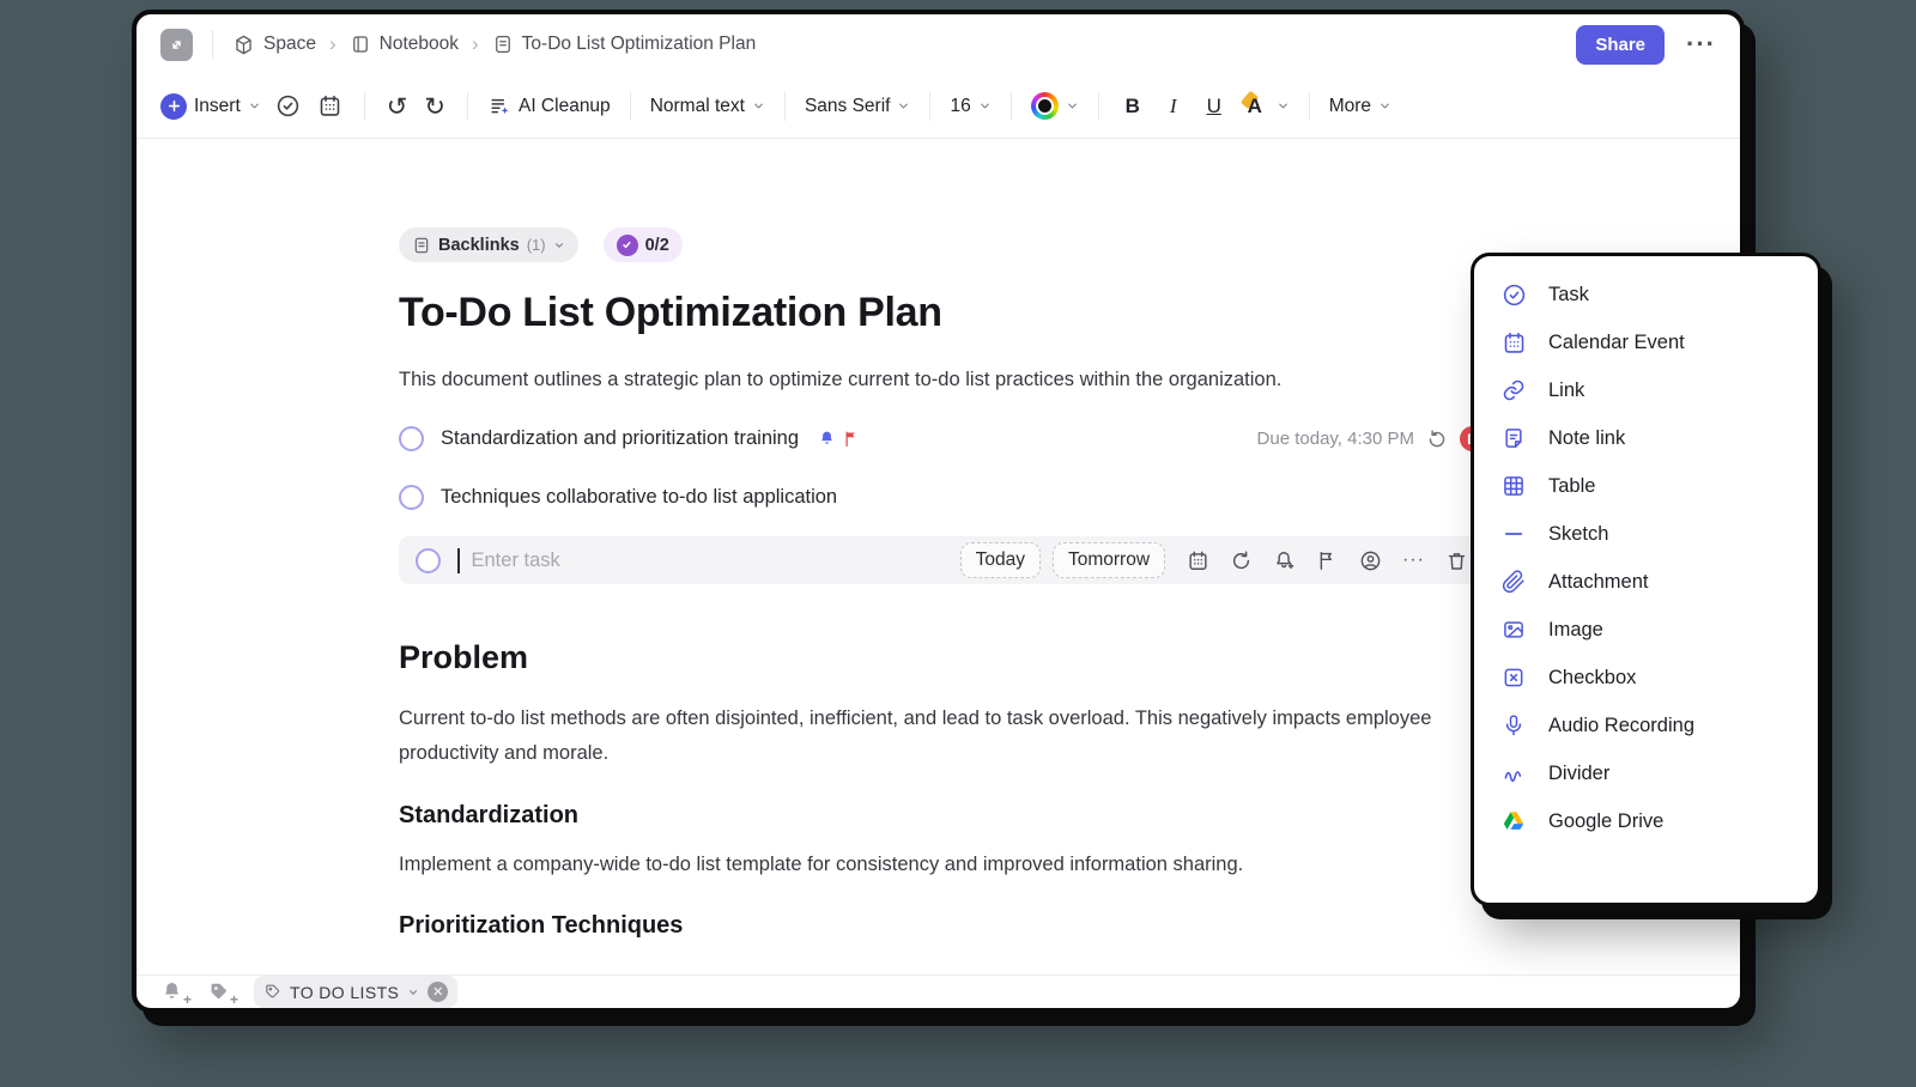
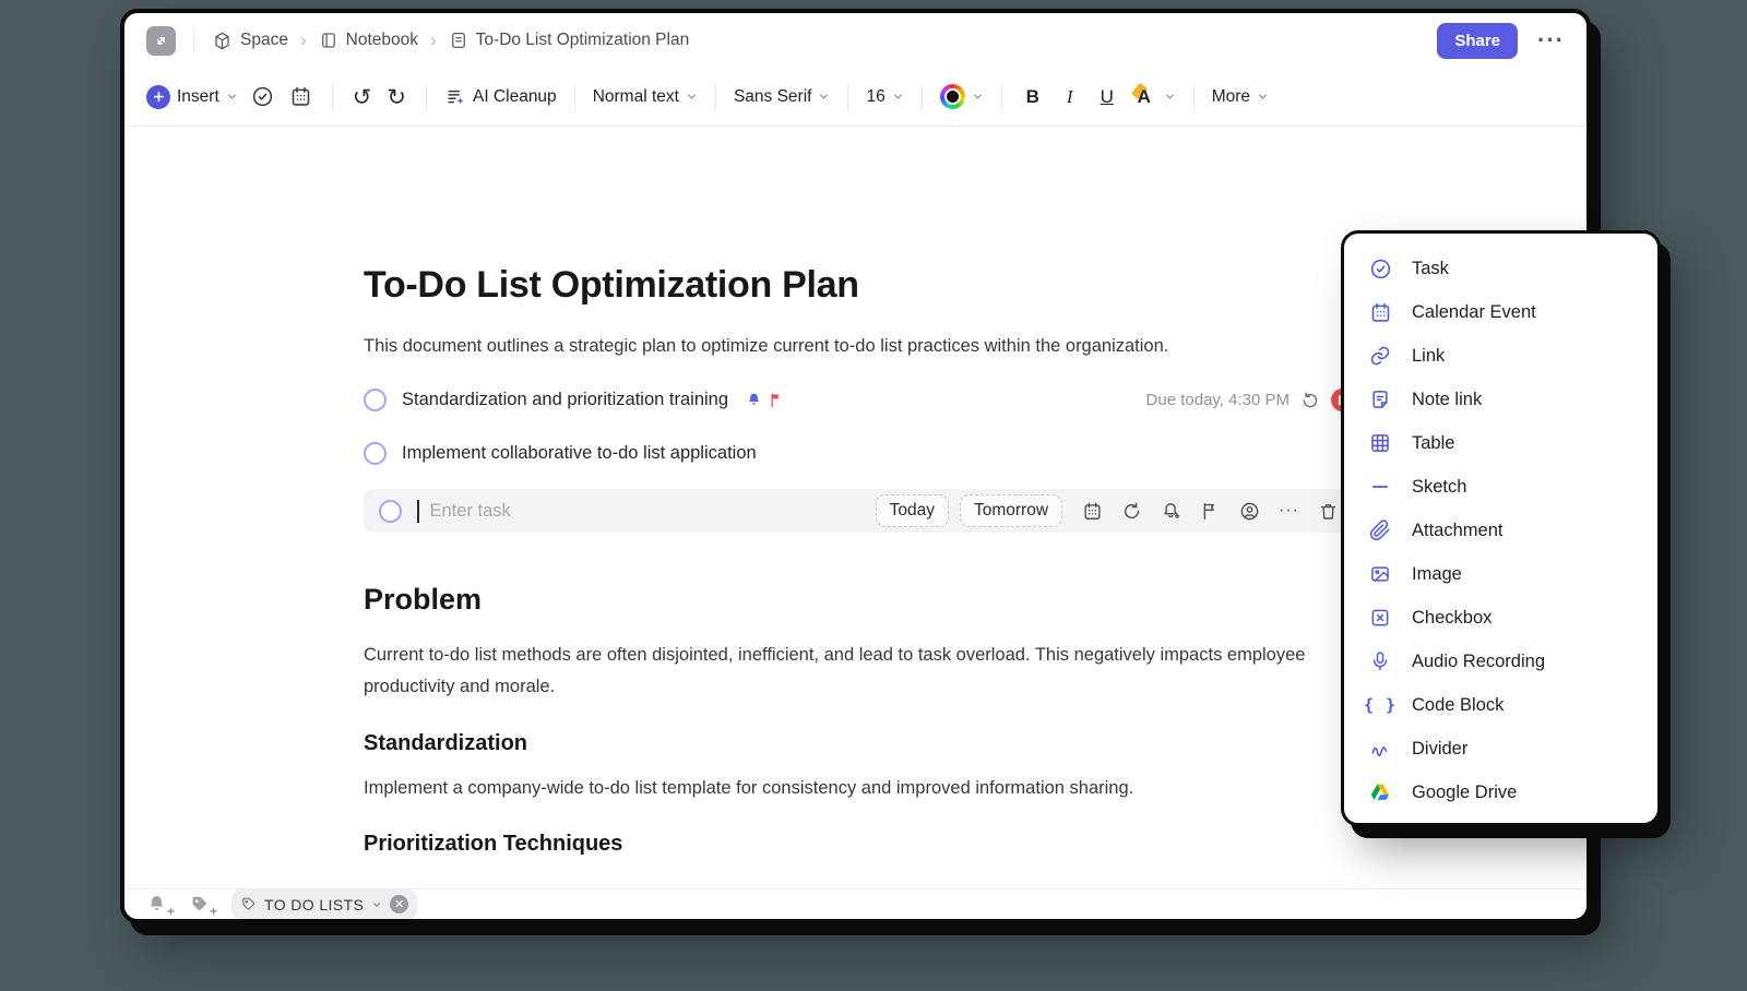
  Space
  ›
  Notebook
  ›
  To-Do List Optimization Plan
  Share
  ···
  Insert
  ↺
  ↻
  AI Cleanup
  Normal text
  Sans Serif
  16
  B
  I
  U
  A
  More
- Backlinks
- (1)
- 0/2
  To-Do List Optimization Plan
  This document outlines a strategic plan to optimize current to-do list practices within the organization.
  Standardization and prioritization training
  Due today, 4:30 PM
- Techniques collaborative to-do list application
+ Implement collaborative to-do list application
  Enter task
  Today
  Tomorrow
  ···
  Problem
  Current to-do list methods are often disjointed, inefficient, and lead to task overload. This negatively impacts employee productivity and morale.
  Standardization
  Implement a company-wide to-do list template for consistency and improved information sharing.
  Prioritization Techniques
  +
  +
  TO DO LISTS
  ✕
  Task
  Calendar Event
  Link
  Note link
  Table
  Sketch
  Attachment
  Image
  Checkbox
  Audio Recording
+ { }
+ Code Block
  Divider
  Google Drive
